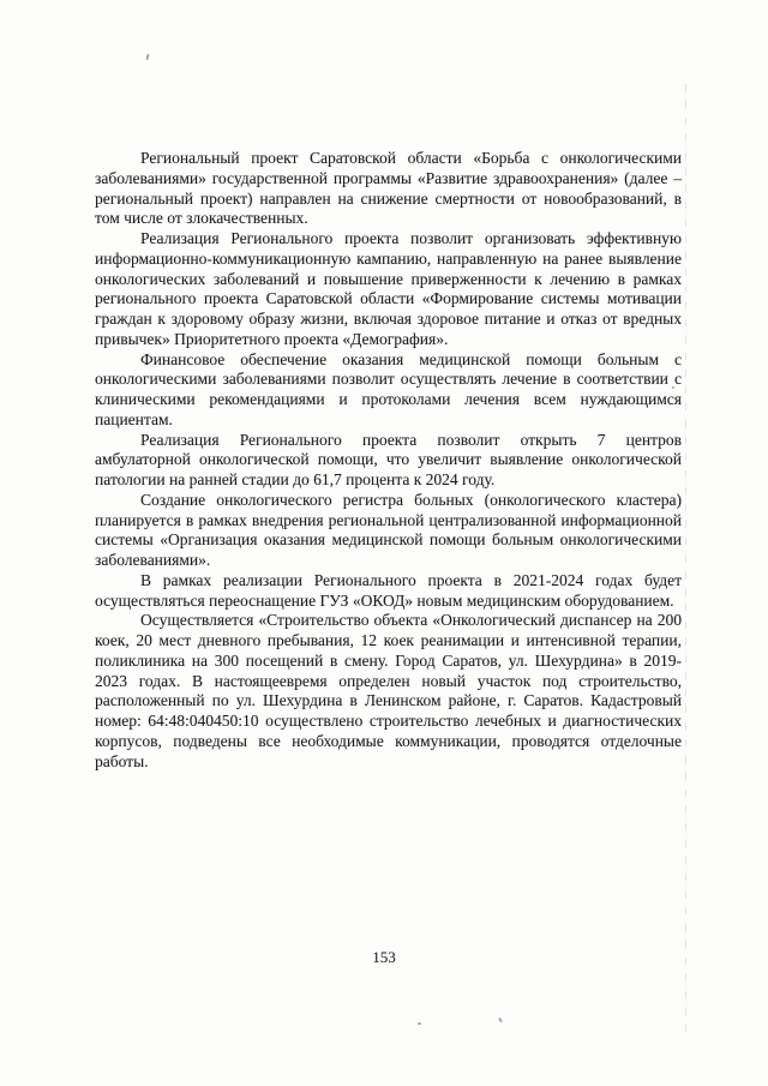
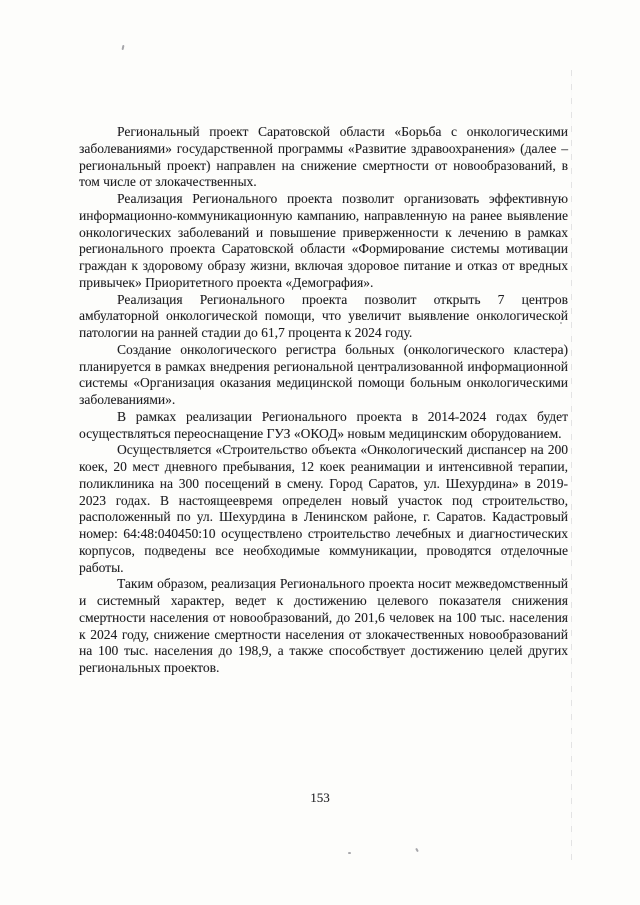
  Региональный проект Саратовской области «Борьба с онкологическими заболеваниями» государственной программы «Развитие здравоохранения» (далее – региональный проект) направлен на снижение смертности от новообразований, в том числе от злокачественных.
  Реализация Регионального проекта позволит организовать эффективную информационно-коммуникационную кампанию, направленную на ранее выявление онкологических заболеваний и повышение приверженности к лечению в рамках регионального проекта Саратовской области «Формирование системы мотивации граждан к здоровому образу жизни, включая здоровое питание и отказ от вредных привычек» Приоритетного проекта «Демография».
- Финансовое обеспечение оказания медицинской помощи больным с онкологическими заболеваниями позволит осуществлять лечение в соответствии с клиническими рекомендациями и протоколами лечения всем нуждающимся пациентам.
  Реализация Регионального проекта позволит открыть 7 центров амбулаторной онкологической помощи, что увеличит выявление онкологической патологии на ранней стадии до 61,7 процента к 2024 году.
  Создание онкологического регистра больных (онкологического кластера) планируется в рамках внедрения региональной централизованной информационной системы «Организация оказания медицинской помощи больным онкологическими заболеваниями».
- В рамках реализации Регионального проекта в 2021-2024 годах будет осуществляться переоснащение ГУЗ «ОКОД» новым медицинским оборудованием.
+ В рамках реализации Регионального проекта в 2014-2024 годах будет осуществляться переоснащение ГУЗ «ОКОД» новым медицинским оборудованием.
  Осуществляется «Строительство объекта «Онкологический диспансер на 200 коек, 20 мест дневного пребывания, 12 коек реанимации и интенсивной терапии, поликлиника на 300 посещений в смену. Город Саратов, ул. Шехурдина» в 2019-2023 годах. В настоящеевремя определен новый участок под строительство, расположенный по ул. Шехурдина в Ленинском районе, г. Саратов. Кадастровый номер: 64:48:040450:10 осуществлено строительство лечебных и диагностических корпусов, подведены все необходимые коммуникации, проводятся отделочные работы.
+ Таким образом, реализация Регионального проекта носит межведомственный и системный характер, ведет к достижению целевого показателя снижения смертности населения от новообразований, до 201,6 человек на 100 тыс. населения к 2024 году, снижение смертности населения от злокачественных новообразований на 100 тыс. населения до 198,9, а также способствует достижению целей других региональных проектов.
  153
